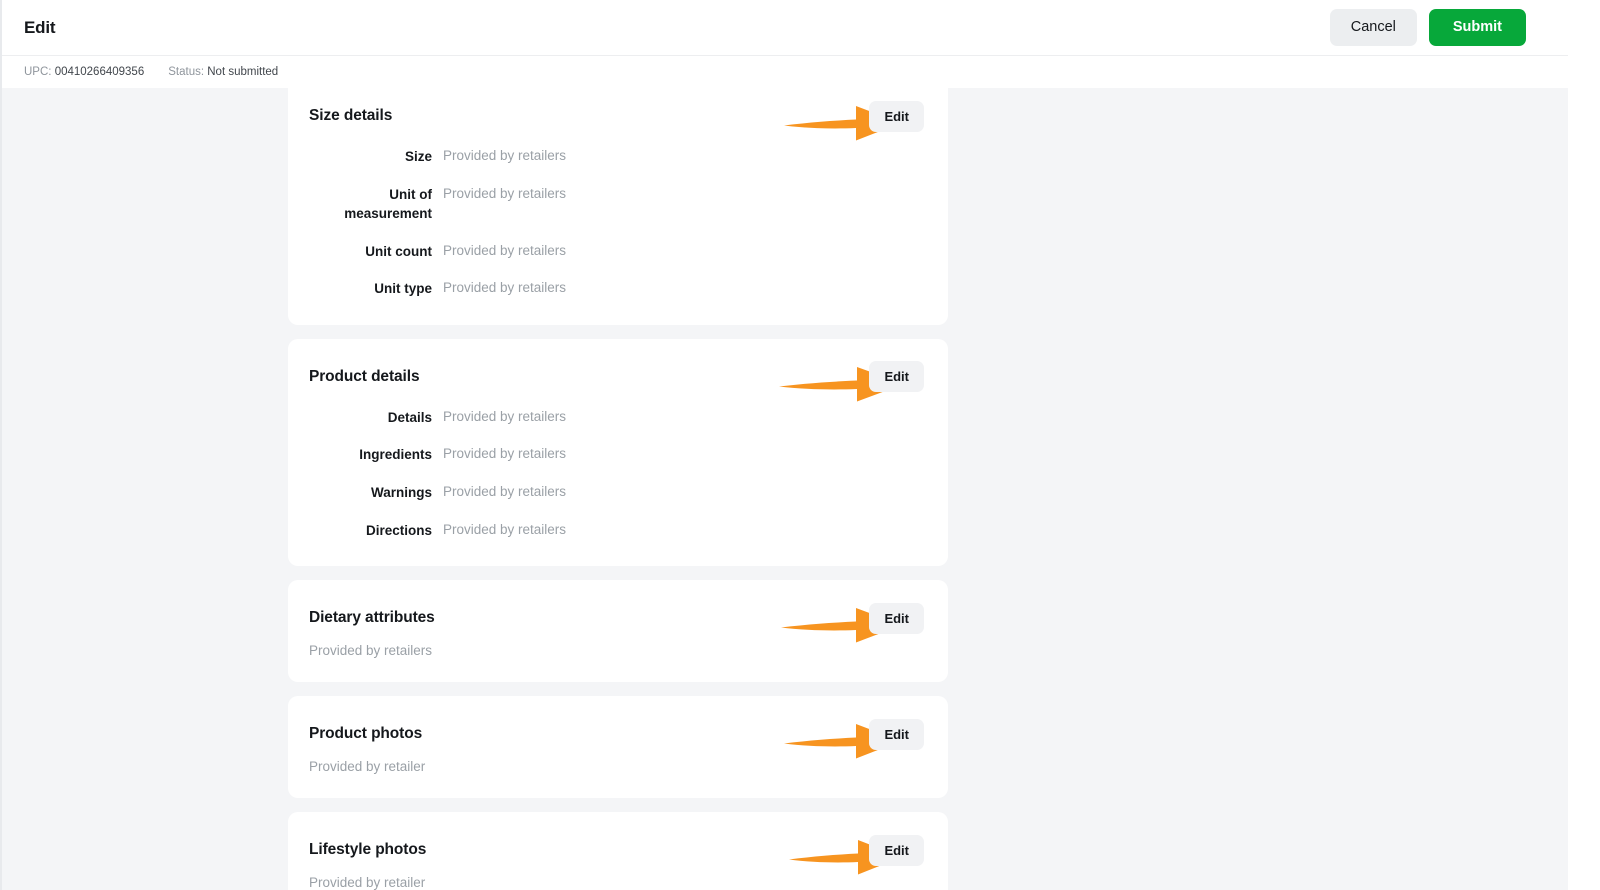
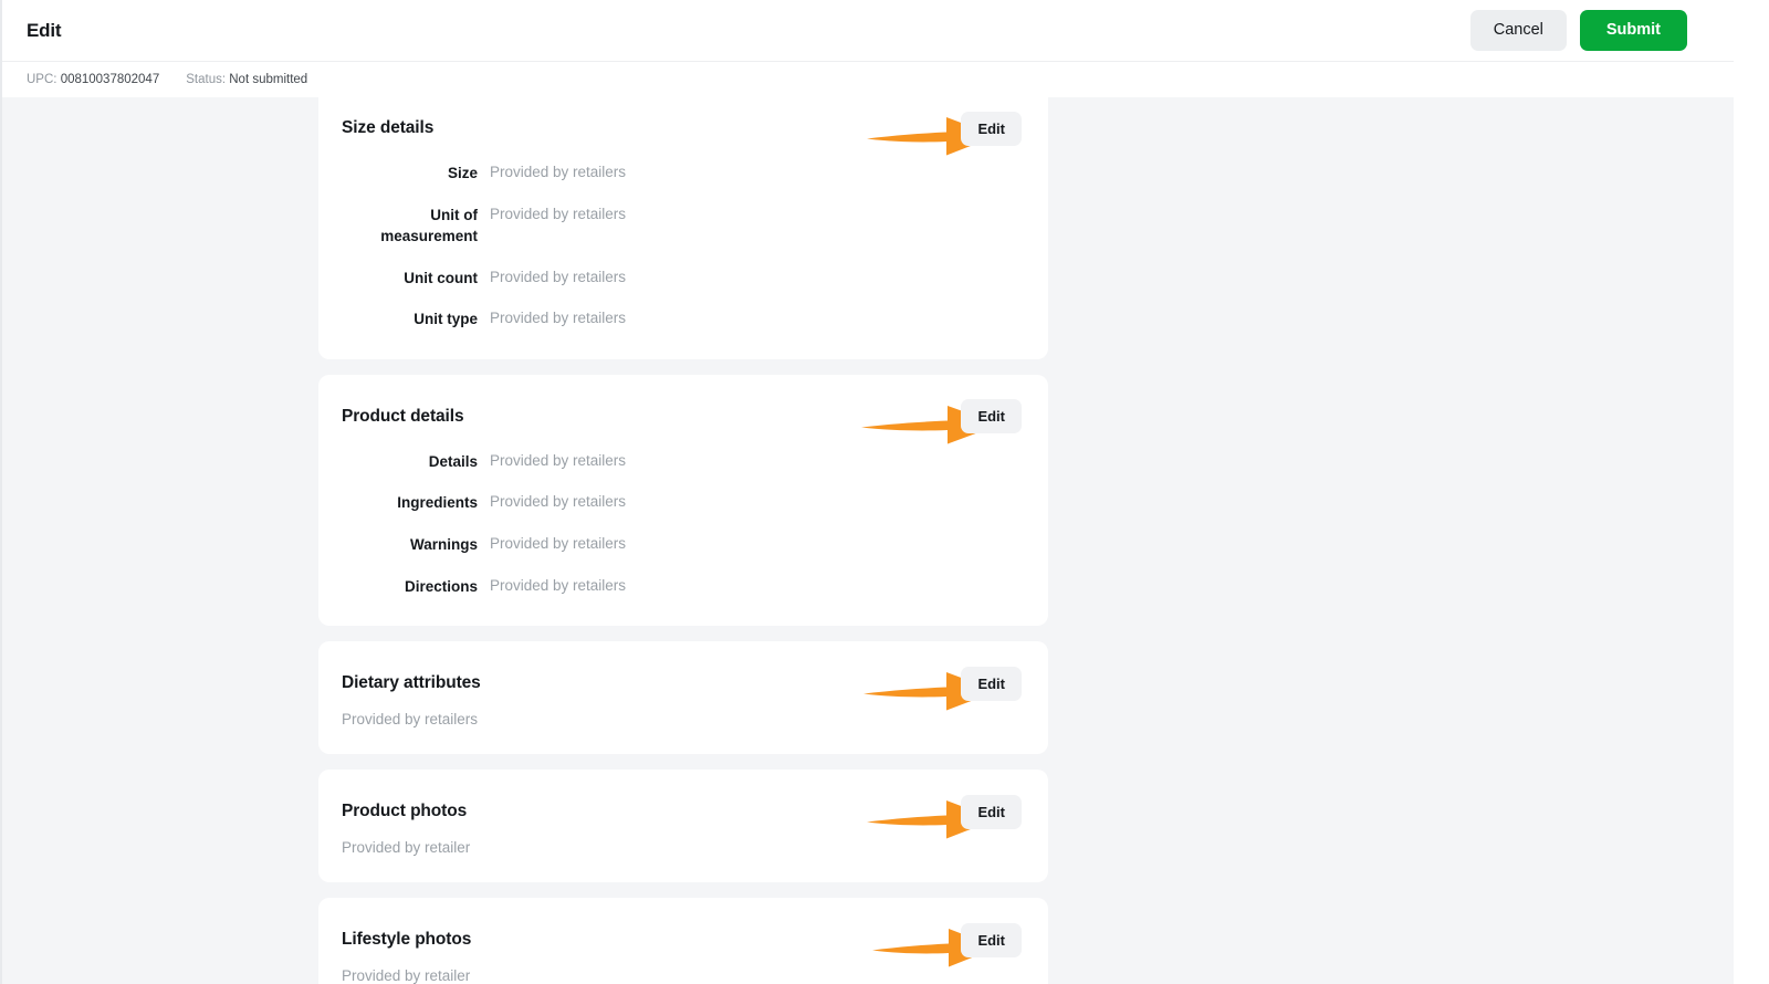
  Edit
  Cancel
  Submit
- UPC: 00410266409356
+ UPC: 00810037802047
  Status: Not submitted
  Size details
  Edit
  Size
  Provided by retailers
  Unit of measurement
  Provided by retailers
  Unit count
  Provided by retailers
  Unit type
  Provided by retailers
  Product details
  Edit
  Details
  Provided by retailers
  Ingredients
  Provided by retailers
  Warnings
  Provided by retailers
  Directions
  Provided by retailers
  Dietary attributes
  Edit
  Provided by retailers
  Product photos
  Edit
  Provided by retailer
  Lifestyle photos
  Edit
  Provided by retailer
